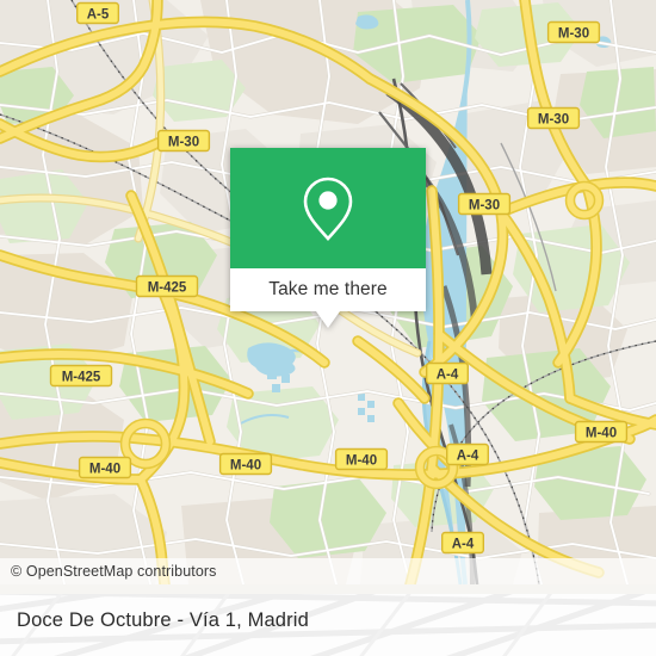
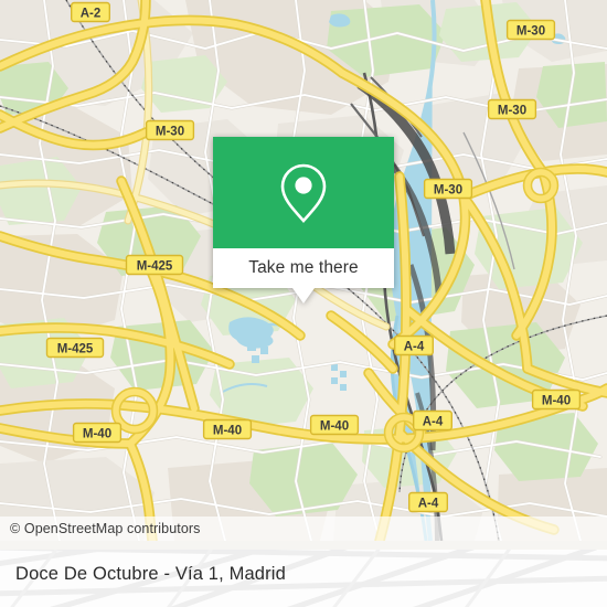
- A-5
+ A-2
  M-30
  M-30
  M-30
  M-30
  M-425
  M-425
  A-4
  A-4
  A-4
  M-40
  M-40
  M-40
  M-40
  © OpenStreetMap contributors
  Take me there
  Doce De Octubre - Vía 1, Madrid
